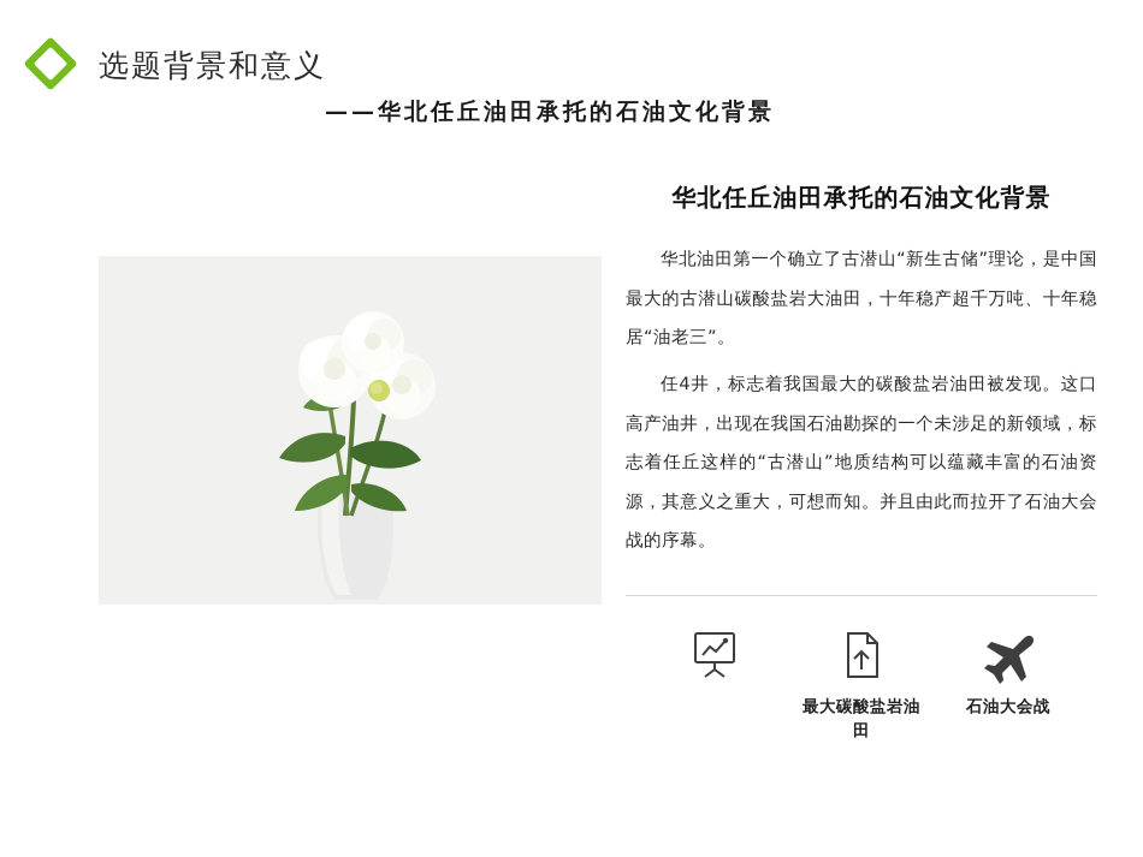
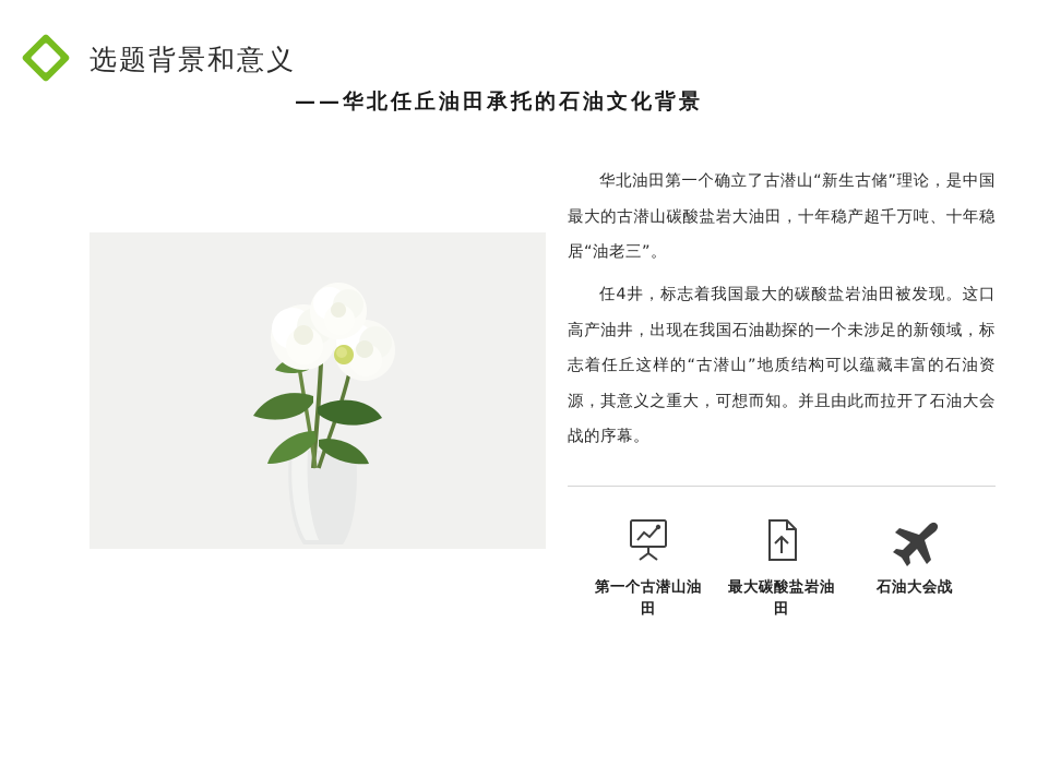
  选题背景和意义
  ——华北任丘油田承托的石油文化背景
- 华北任丘油田承托的石油文化背景
  华北油田第一个确立了古潜山“新生古储”理论，是中国最大的古潜山碳酸盐岩大油田，十年稳产超千万吨、十年稳居“油老三”。
  任4井，标志着我国最大的碳酸盐岩油田被发现。这口高产油井，出现在我国石油勘探的一个未涉足的新领域，标志着任丘这样的“古潜山”地质结构可以蕴藏丰富的石油资源，其意义之重大，可想而知。并且由此而拉开了石油大会战的序幕。
+ 第一个古潜山油田
  最大碳酸盐岩油田
  石油大会战
